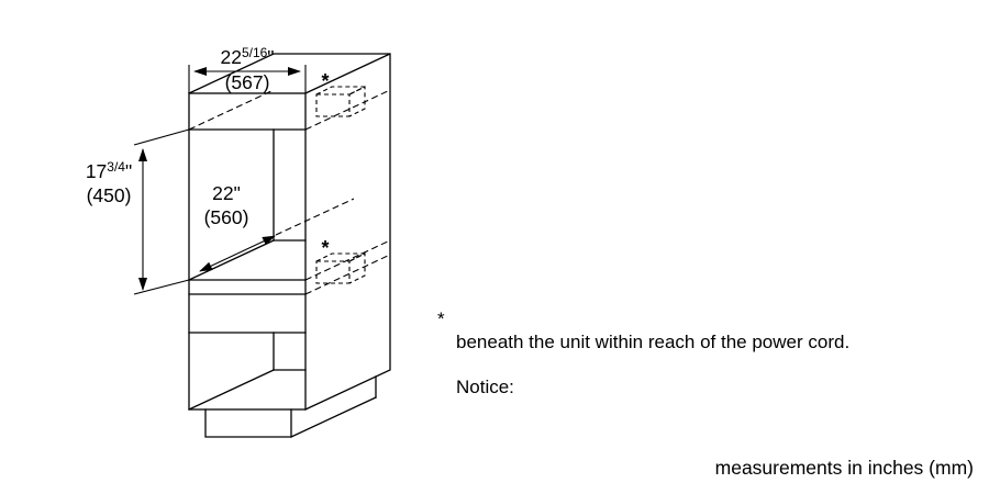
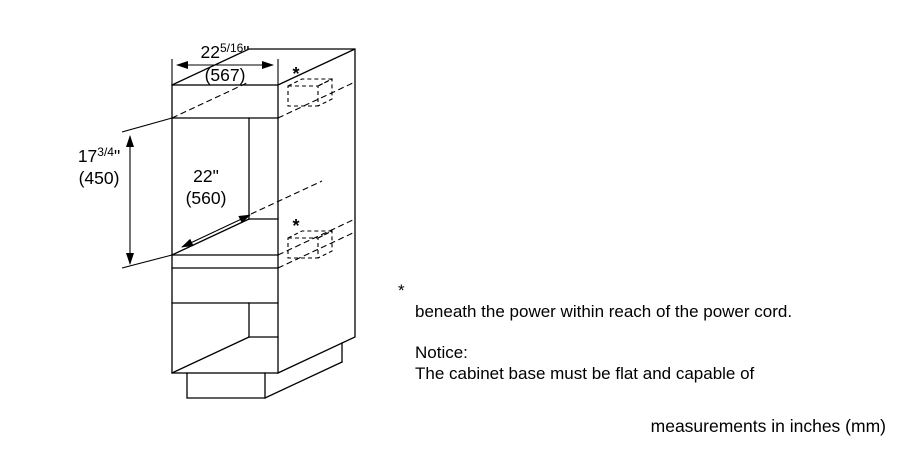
  *
  *
  225/16"
  (567)
  173/4"
  (450)
  22"
  (560)
  *
- beneath the unit within reach of the power cord.
+ beneath the power within reach of the power cord.
  Notice:
+ The cabinet base must be flat and capable of
  measurements in inches (mm)
